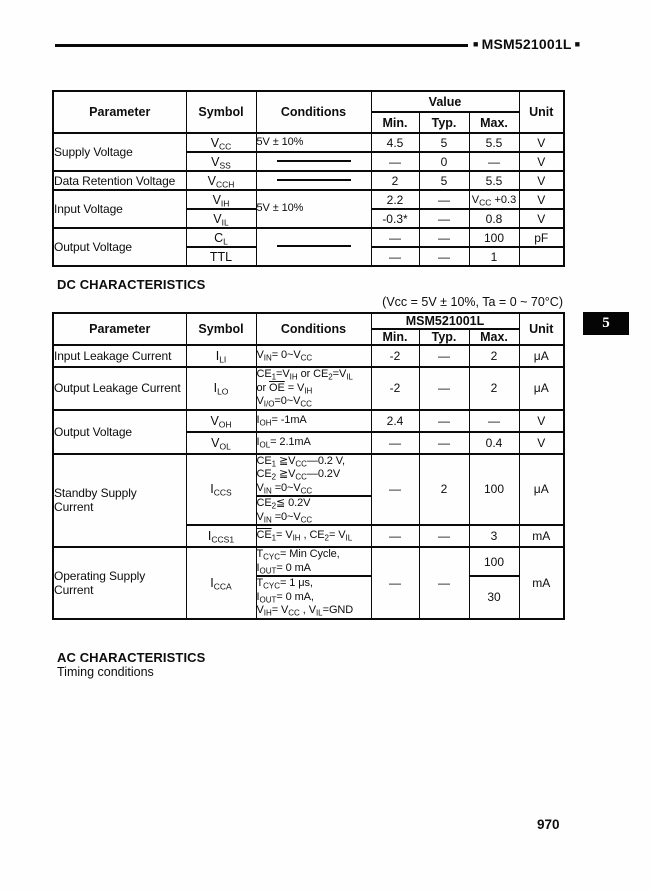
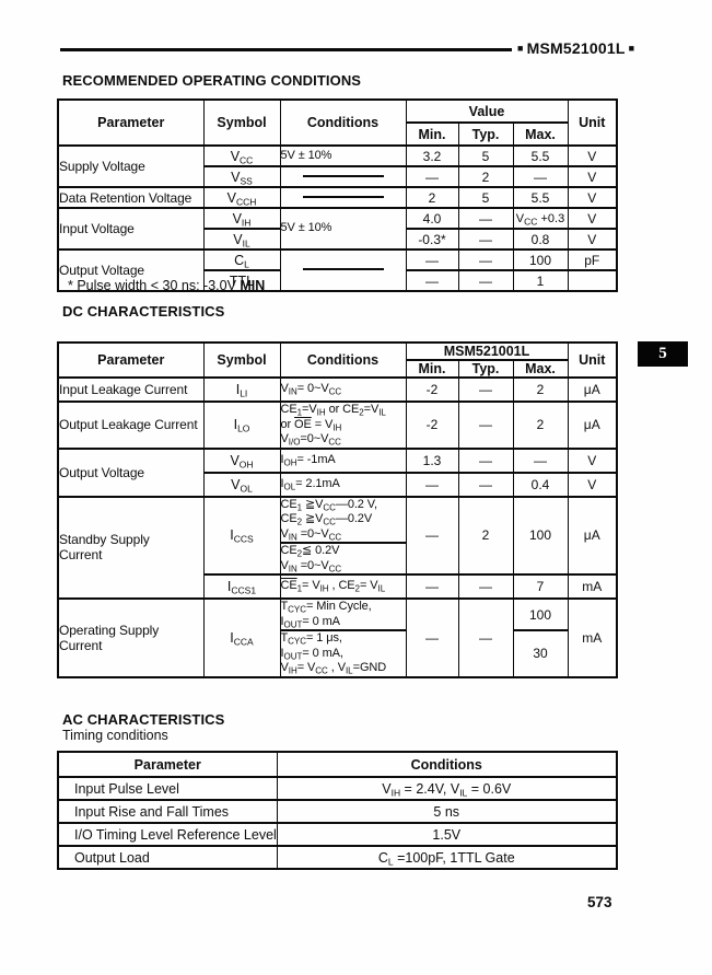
  ■ MSM521001L ■
+ RECOMMENDED OPERATING CONDITIONS
  Parameter	Symbol	Conditions	Value	Unit
  Min.	Typ.	Max.
- Supply Voltage	VCC	5V ± 10%	4.5	5	5.5	V
+ Supply Voltage	VCC	5V ± 10%	3.2	5	5.5	V
- VSS		—	0	—	V
+ VSS		—	2	—	V
  Data Retention Voltage	VCCH		2	5	5.5	V
- Input Voltage	VIH	5V ± 10%	2.2	—	VCC +0.3	V
+ Input Voltage	VIH	5V ± 10%	4.0	—	VCC +0.3	V
  VIL	-0.3*	—	0.8	V
  Output Voltage	CL		—	—	100	pF
  TTL	—	—	1
+ * Pulse width < 30 ns: -3.0V MIN
  DC CHARACTERISTICS
- (Vcc = 5V ± 10%, Ta = 0 ~ 70°C)
  5
  Parameter	Symbol	Conditions	MSM521001L	Unit
  Min.	Typ.	Max.
  Input Leakage Current	ILI	VIN= 0~VCC	-2	—	2	μA
  Output Leakage Current	ILO	CE1=VIH or CE2=VIL or OE = VIH VI/O=0~VCC	-2	—	2	μA
- Output Voltage	VOH	IOH= -1mA	2.4	—	—	V
+ Output Voltage	VOH	IOH= -1mA	1.3	—	—	V
  VOL	IOL= 2.1mA	—	—	0.4	V
  Standby Supply Current	ICCS	CE1 ≧VCC—0.2 V, CE2 ≧VCC—0.2V VIN =0~VCC	—	2	100	μA
  CE2≦ 0.2V VIN =0~VCC
- ICCS1	CE1= VIH , CE2= VIL	—	—	3	mA
+ ICCS1	CE1= VIH , CE2= VIL	—	—	7	mA
  Operating Supply Current	ICCA	TCYC= Min Cycle, IOUT= 0 mA	—	—	100	mA
  TCYC= 1 μs, IOUT= 0 mA, VIH= VCC , VIL=GND	30
  AC CHARACTERISTICS
  Timing conditions
+ Parameter	Conditions
+ Input Pulse Level	VIH = 2.4V, VIL = 0.6V
+ Input Rise and Fall Times	5 ns
+ I/O Timing Level Reference Level	1.5V
+ Output Load	CL =100pF, 1TTL Gate
- 970
+ 573
